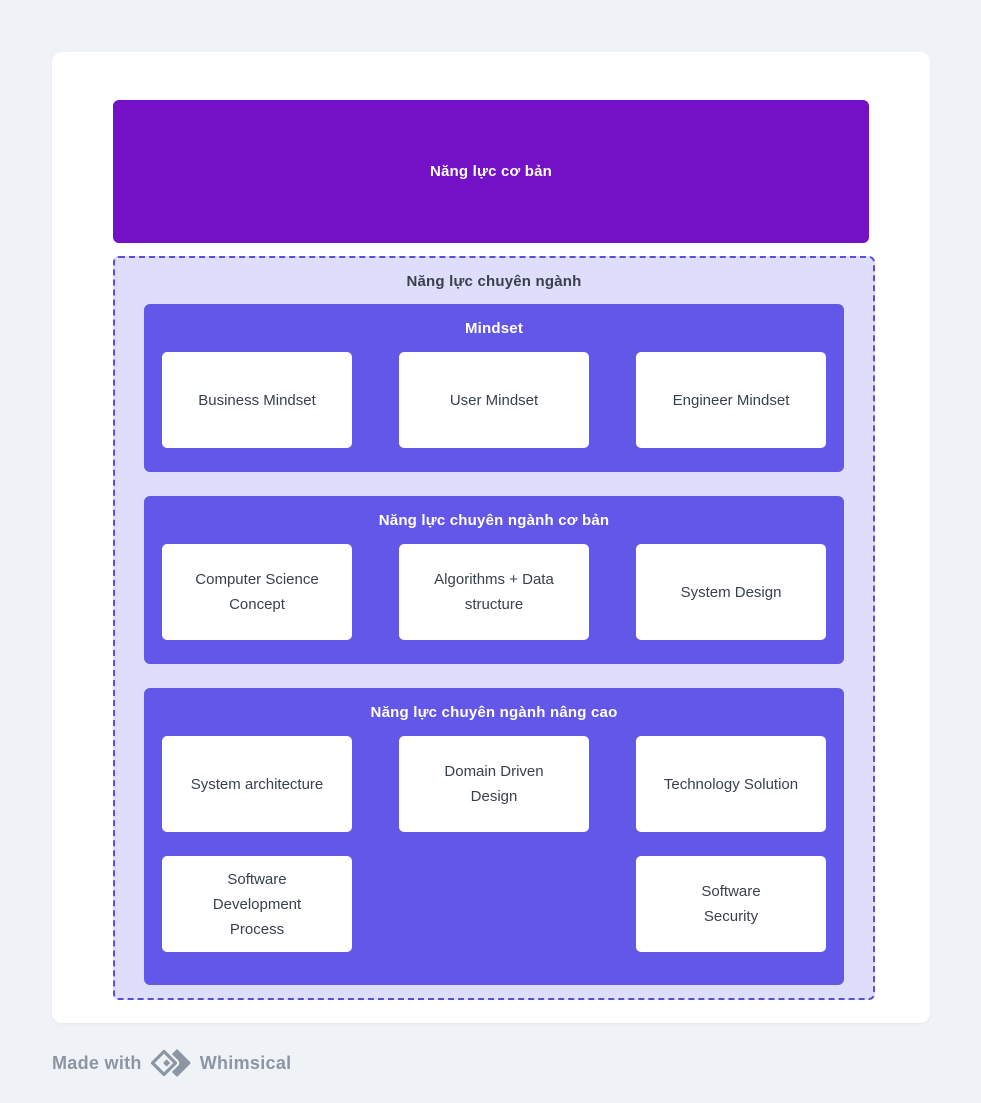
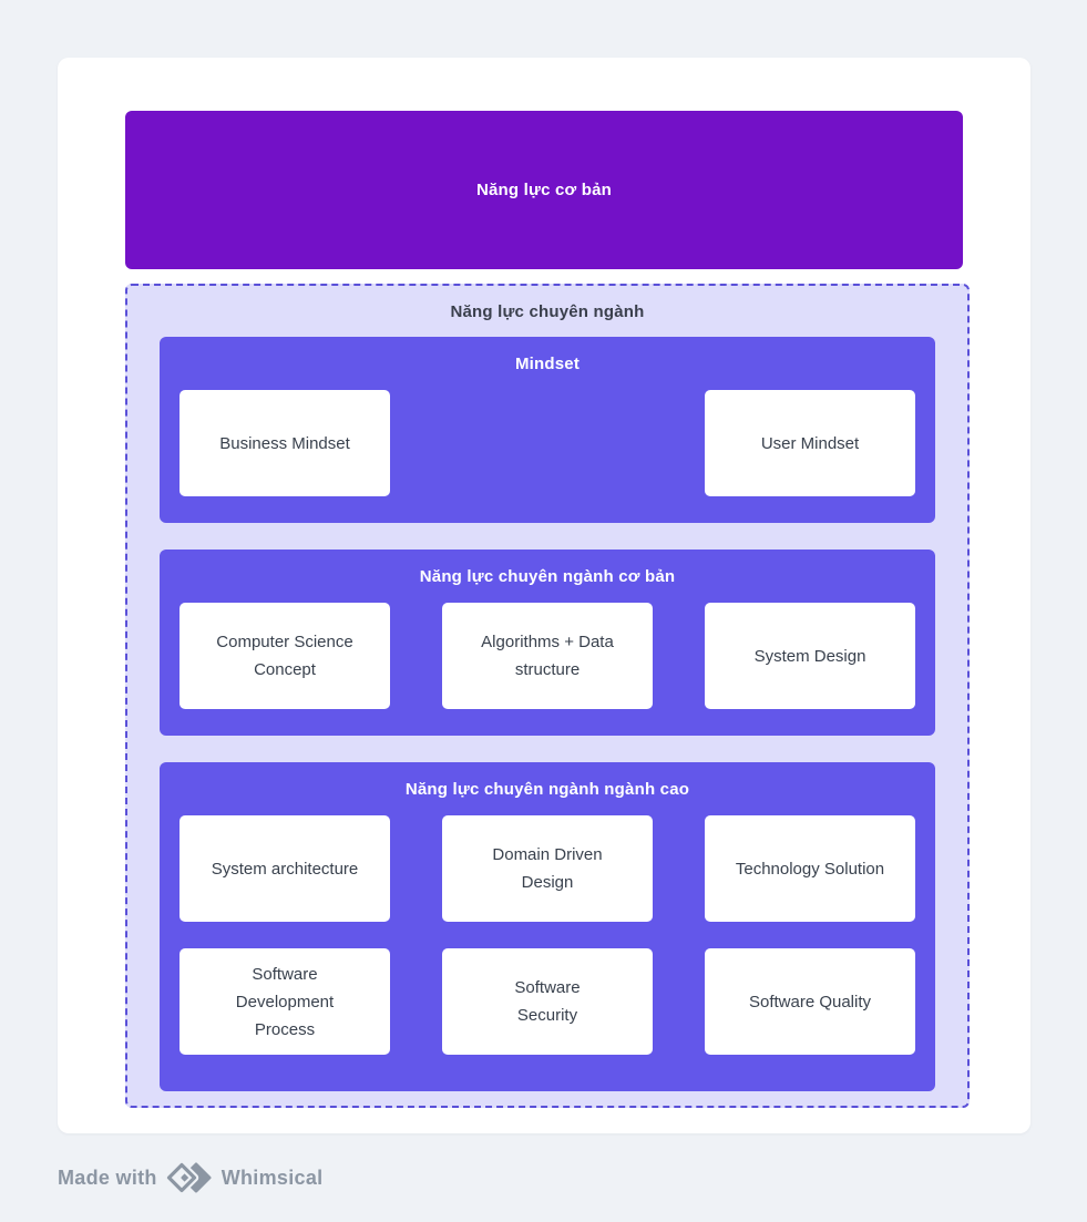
  Năng lực cơ bản
  Năng lực chuyên ngành
  Mindset
  Business Mindset
  User Mindset
- Engineer Mindset
  Năng lực chuyên ngành cơ bản
  Computer Science
  Concept
  Algorithms + Data
  structure
  System Design
- Năng lực chuyên ngành nâng cao
+ Năng lực chuyên ngành ngành cao
  System architecture
  Domain Driven
  Design
  Technology Solution
  Software
  Development
  Process
  Software
  Security
+ Software Quality
  Made with
  Whimsical
